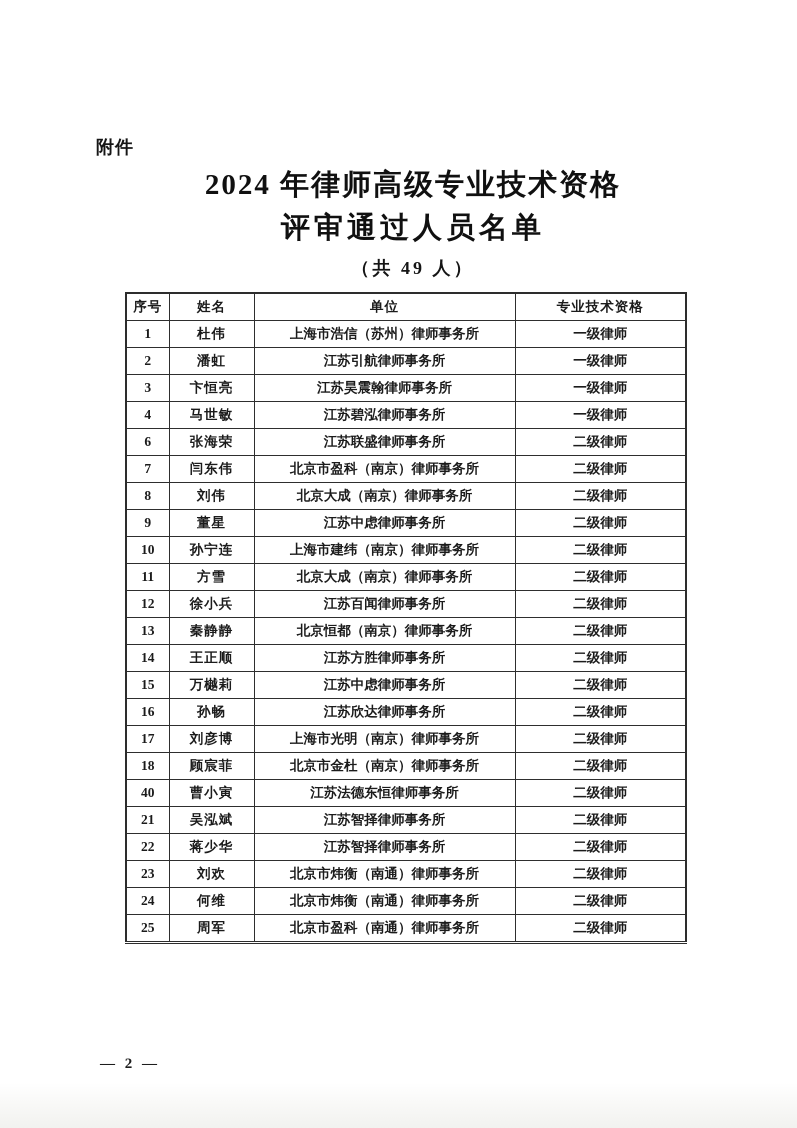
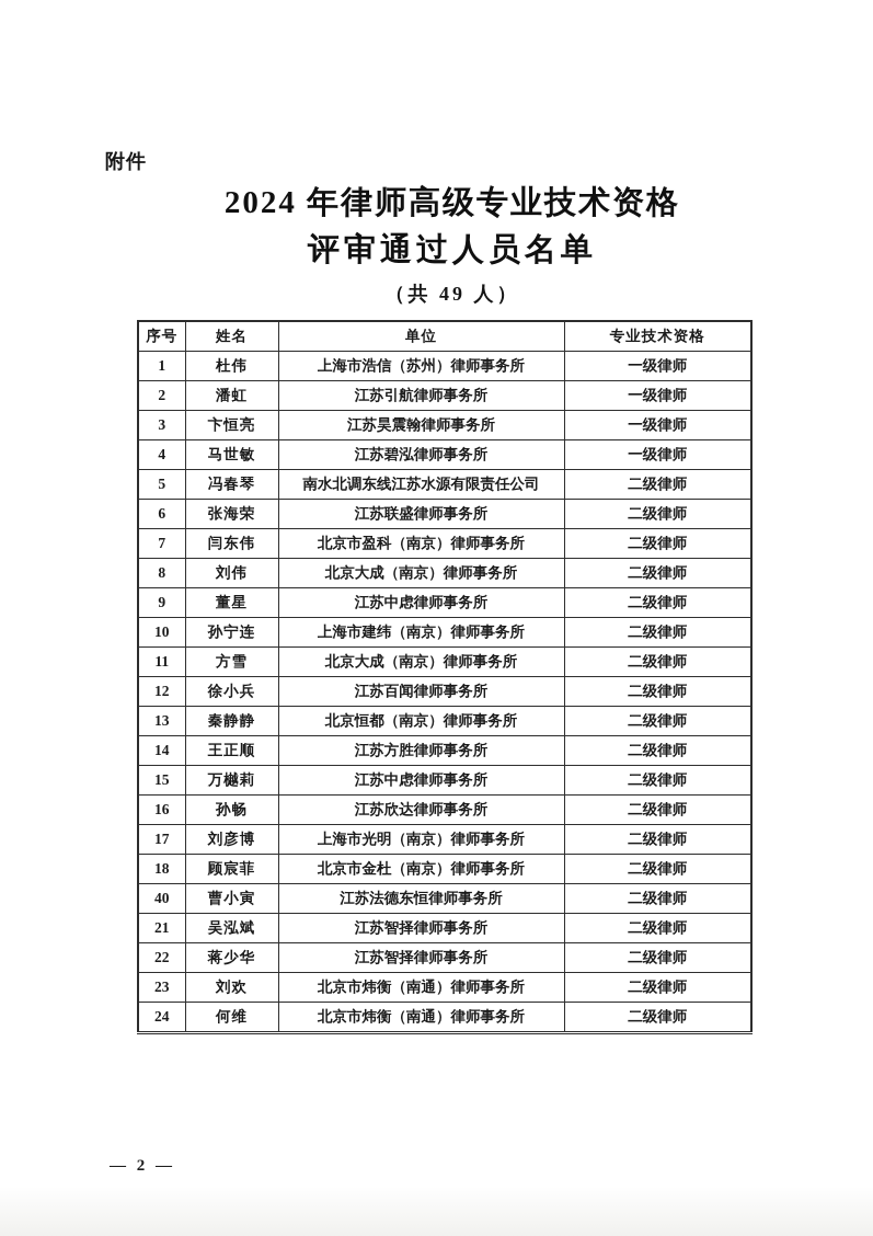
  附件
  2024 年律师高级专业技术资格
  评审通过人员名单
  （共 49 人）
  序号	姓名	单位	专业技术资格
  1	杜伟	上海市浩信（苏州）律师事务所	一级律师
  2	潘虹	江苏引航律师事务所	一级律师
  3	卞恒亮	江苏昊震翰律师事务所	一级律师
  4	马世敏	江苏碧泓律师事务所	一级律师
+ 5	冯春琴	南水北调东线江苏水源有限责任公司	二级律师
  6	张海荣	江苏联盛律师事务所	二级律师
  7	闫东伟	北京市盈科（南京）律师事务所	二级律师
  8	刘伟	北京大成（南京）律师事务所	二级律师
  9	董星	江苏中虑律师事务所	二级律师
  10	孙宁连	上海市建纬（南京）律师事务所	二级律师
  11	方雪	北京大成（南京）律师事务所	二级律师
  12	徐小兵	江苏百闻律师事务所	二级律师
  13	秦静静	北京恒都（南京）律师事务所	二级律师
  14	王正顺	江苏方胜律师事务所	二级律师
  15	万樾莉	江苏中虑律师事务所	二级律师
  16	孙畅	江苏欣达律师事务所	二级律师
  17	刘彦博	上海市光明（南京）律师事务所	二级律师
  18	顾宸菲	北京市金杜（南京）律师事务所	二级律师
  40	曹小寅	江苏法德东恒律师事务所	二级律师
  21	吴泓斌	江苏智择律师事务所	二级律师
  22	蒋少华	江苏智择律师事务所	二级律师
  23	刘欢	北京市炜衡（南通）律师事务所	二级律师
  24	何维	北京市炜衡（南通）律师事务所	二级律师
- 25	周军	北京市盈科（南通）律师事务所	二级律师
  — 2 —
